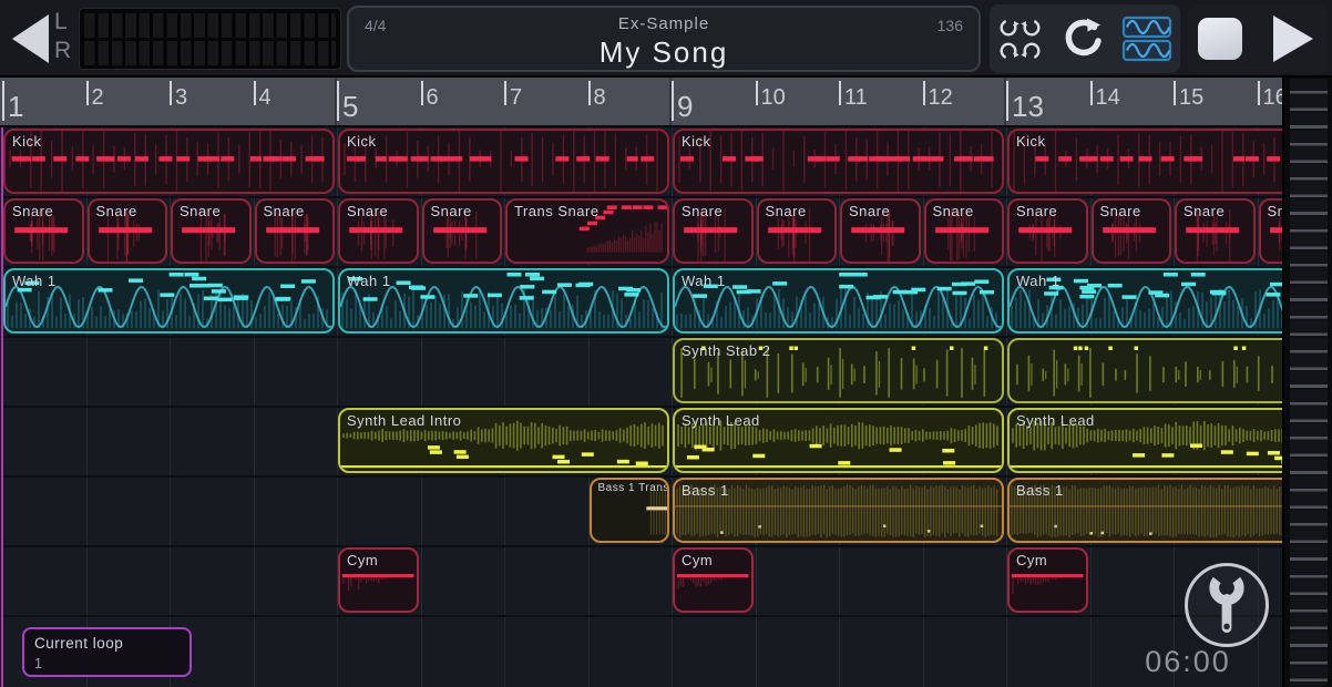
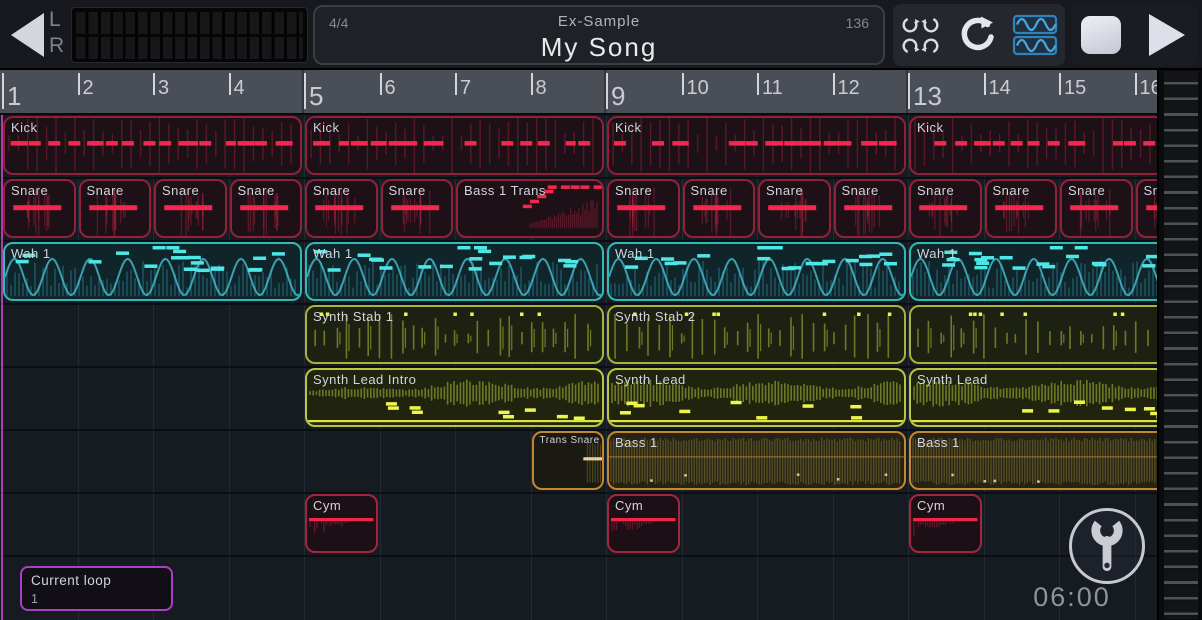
  L
  R
  4/4
  136
  Ex-Sample
  My Song
  1
  2
  3
  4
  5
  6
  7
  8
  9
  10
  11
  12
  13
  14
  15
  Kick
  Kick
  Kick
  Kick
  Snare
  Snare
  Snare
  Snare
  Snare
  Snare
- Trans Snare
+ Bass 1 Trans
  Snare
  Snare
  Snare
  Snare
  Snare
  Snare
  Snare
  Wah 1
  Wah 1
  Wah 1
  Wah 1
+ Synth Stab 1
  Synth Stab 2
  Synth Lead Intro
  Synth Lead
  Synth Lead
- Bass 1 Trans
+ Trans Snare
  Bass 1
  Bass 1
  Cym
  Cym
  Cym
  06:00
  Current loop
  1
